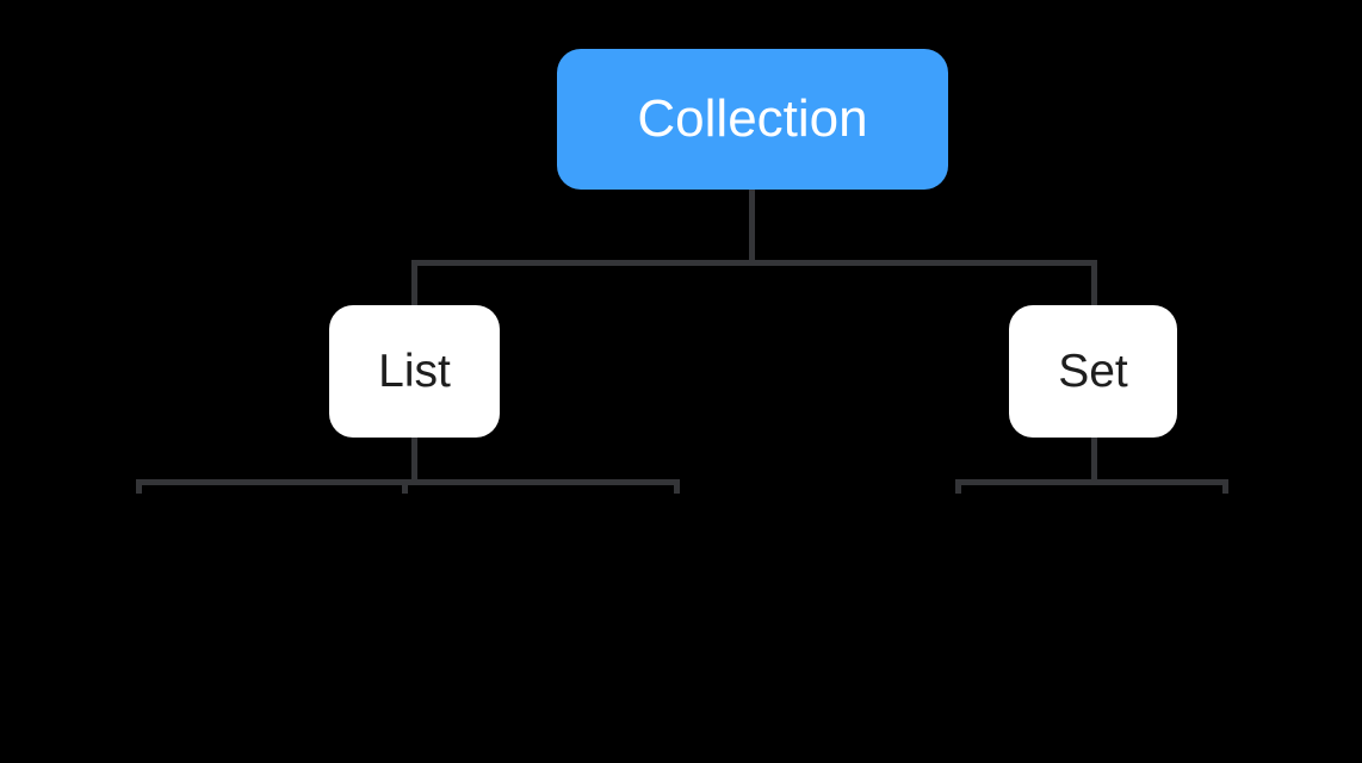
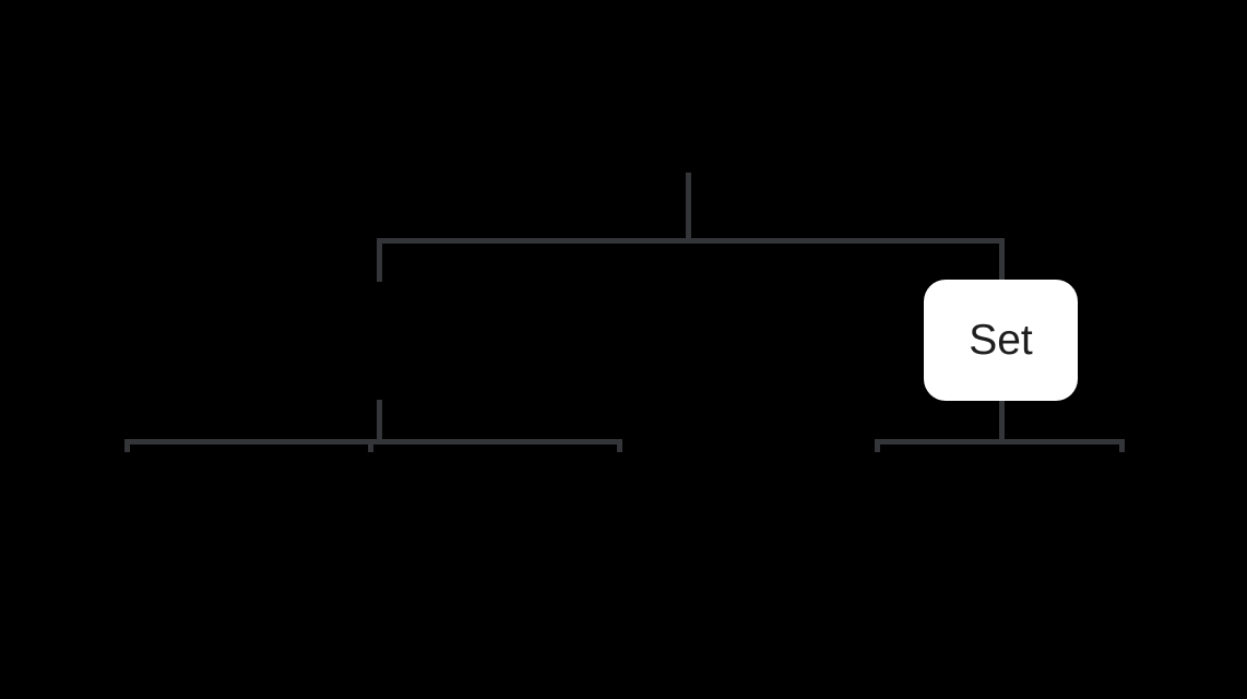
- Collection
- List
  Set
